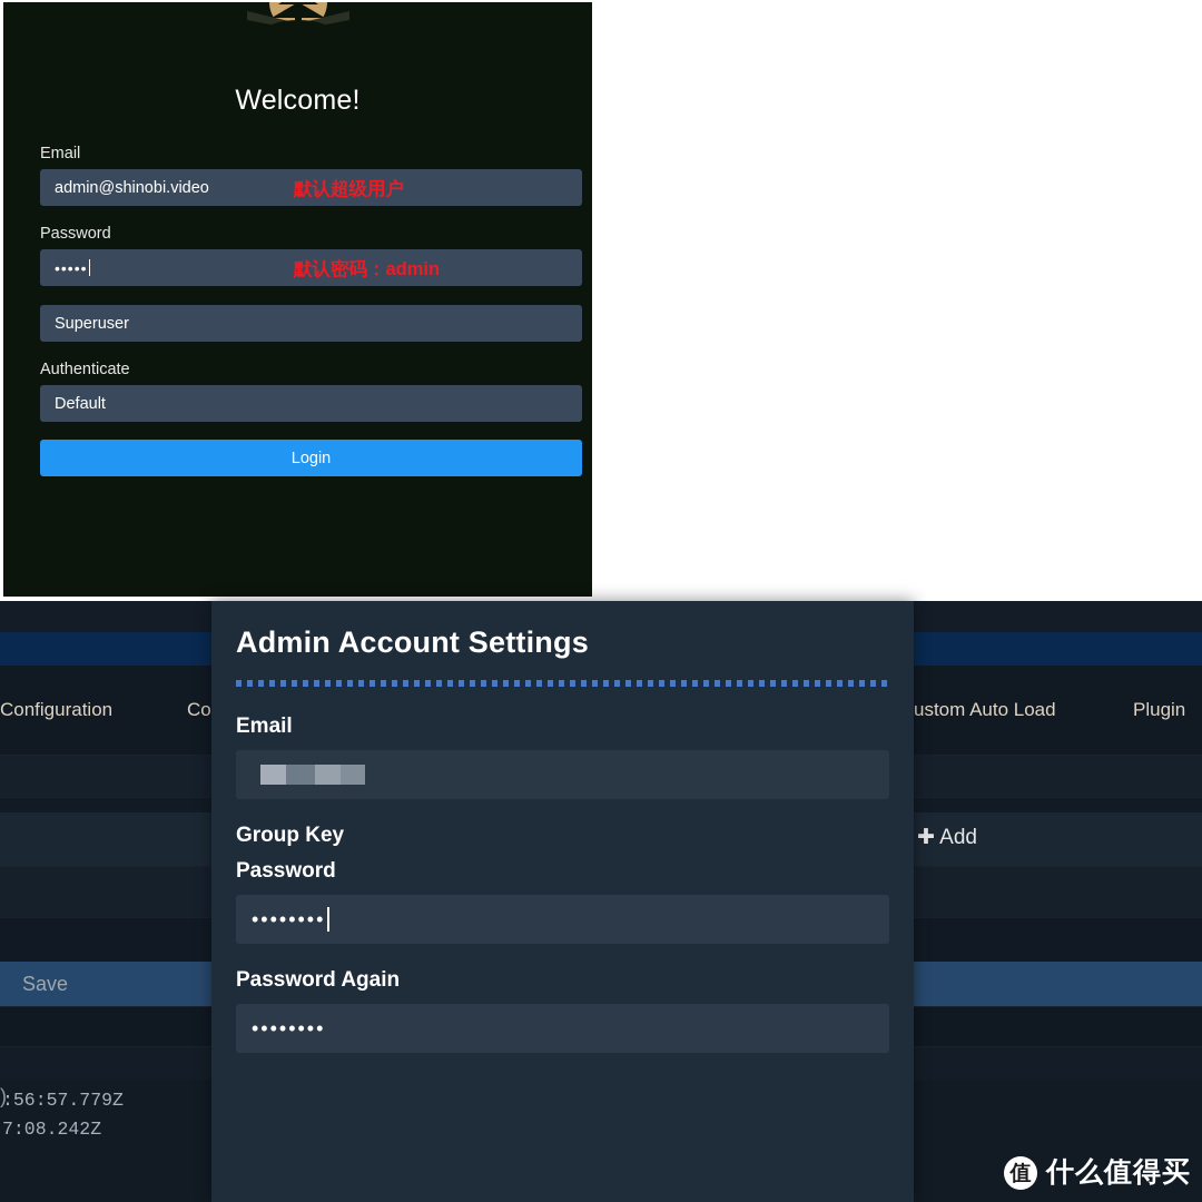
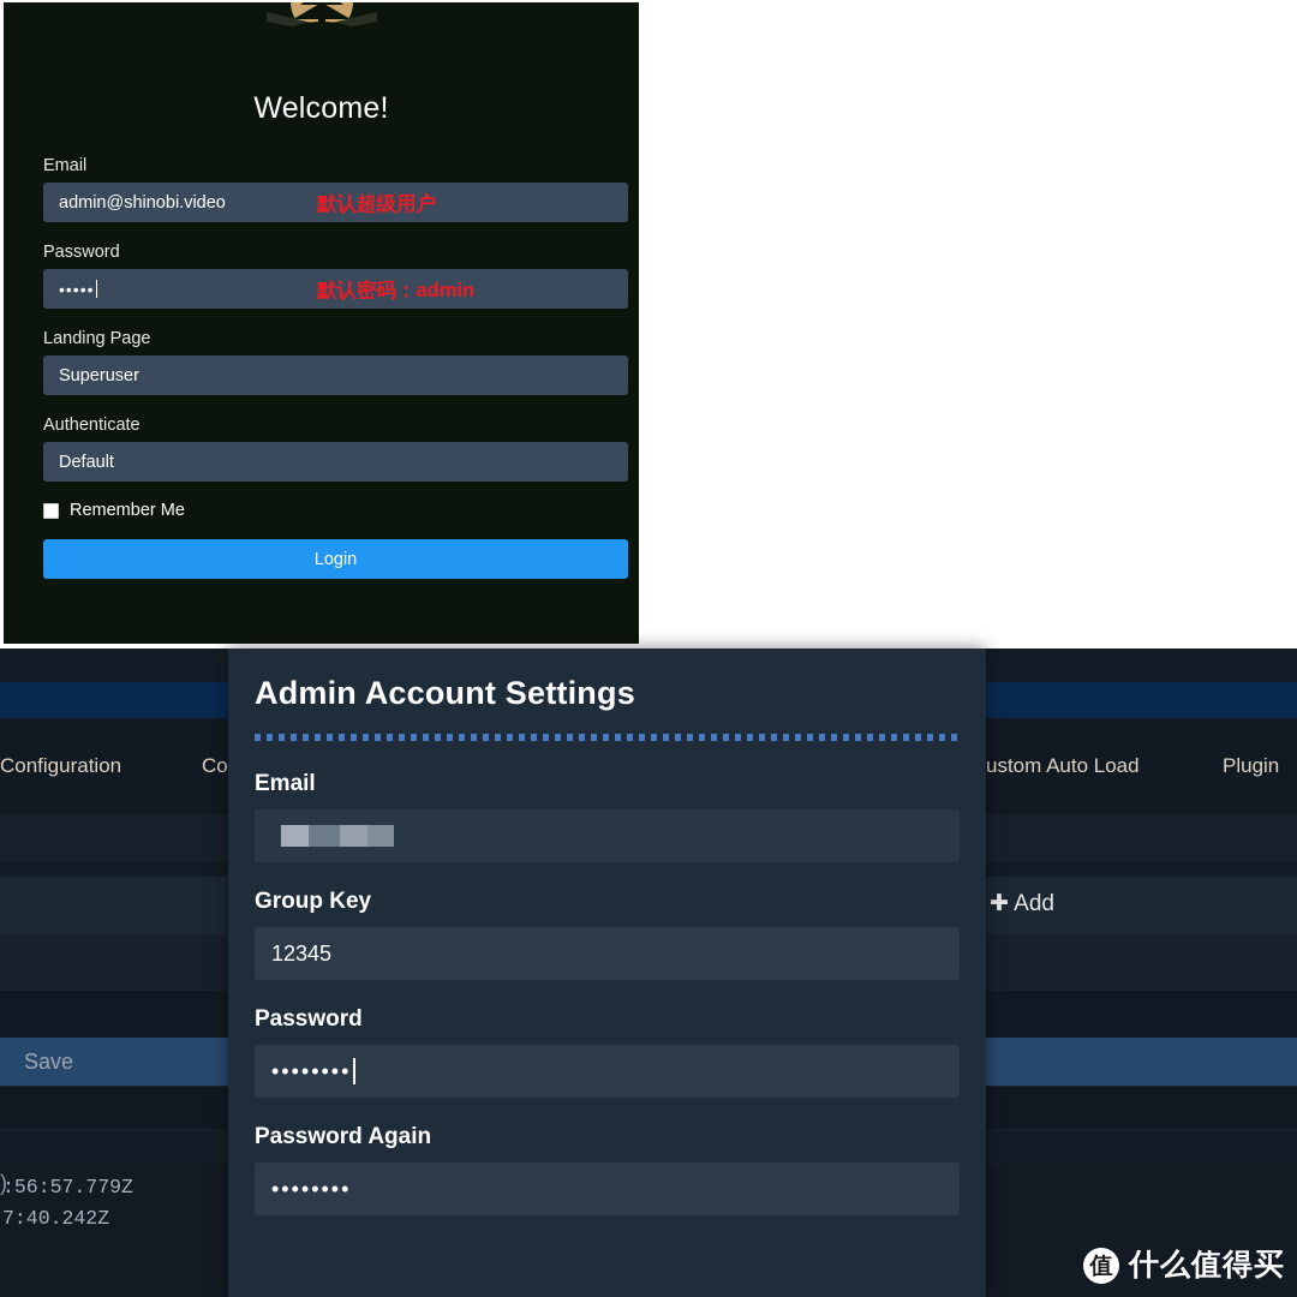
  Welcome!
  Email
  admin@shinobi.video
  默认超级用户
  Password
  •••••
  默认密码：admin
+ Landing Page
  Superuser
  Authenticate
  Default
+ Remember Me
  Login
  Configuration
  Co
  ustom Auto Load
  Plugin
  Save
  :56:57.779Z
- 7:08.242Z
+ 7:40.242Z
  )
  ✚ Add
  Admin Account Settings
  Email
  Group Key
+ 12345
  Password
  ••••••••
  Password Again
  ••••••••
  值
  什么值得买
